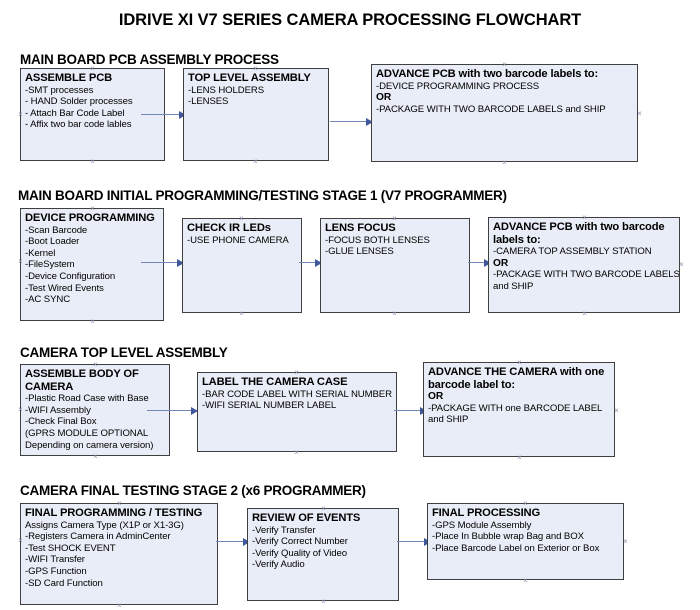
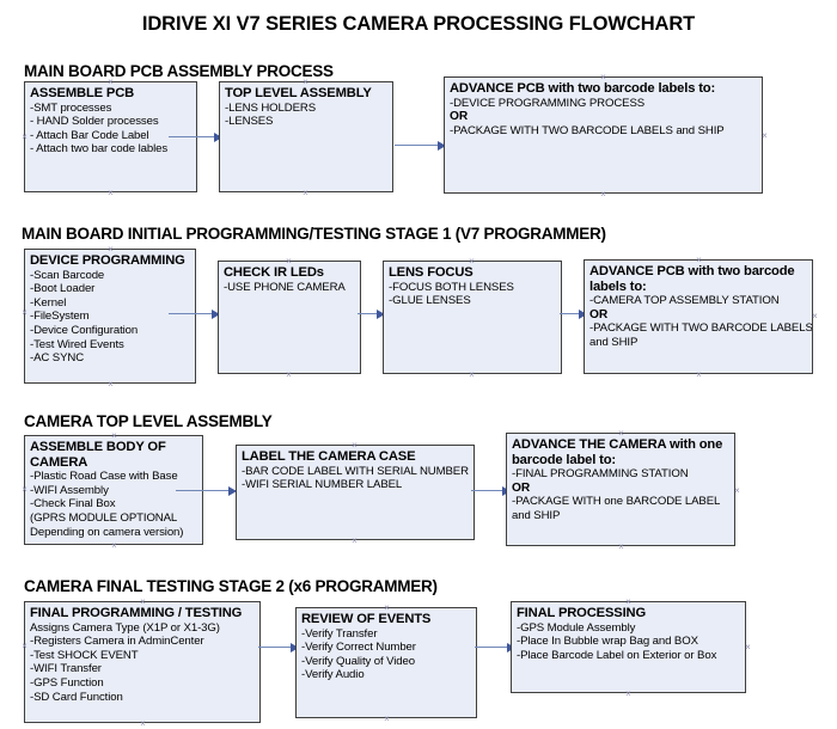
  IDRIVE XI V7 SERIES CAMERA PROCESSING FLOWCHART
  MAIN BOARD PCB ASSEMBLY PROCESS
  ASSEMBLE PCB
  -SMT processes
  - HAND Solder processes
  - Attach Bar Code Label
- - Affix two bar code lables
+ - Attach two bar code lables
  TOP LEVEL ASSEMBLY
  -LENS HOLDERS
  -LENSES
  ADVANCE PCB with two barcode labels to:
  -DEVICE PROGRAMMING PROCESS
  OR
  -PACKAGE WITH TWO BARCODE LABELS and SHIP
  MAIN BOARD INITIAL PROGRAMMING/TESTING STAGE 1 (V7 PROGRAMMER)
  DEVICE PROGRAMMING
  -Scan Barcode
  -Boot Loader
  -Kernel
  -FileSystem
  -Device Configuration
  -Test Wired Events
  -AC SYNC
  CHECK IR LEDs
  -USE PHONE CAMERA
  LENS FOCUS
  -FOCUS BOTH LENSES
  -GLUE LENSES
  ADVANCE PCB with two barcode labels to:
  -CAMERA TOP ASSEMBLY STATION
  OR
  -PACKAGE WITH TWO BARCODE LABELS
  and SHIP
  CAMERA TOP LEVEL ASSEMBLY
  ASSEMBLE BODY OF CAMERA
  -Plastic Road Case with Base
  -WIFI Assembly
  -Check Final Box
  (GPRS MODULE OPTIONAL
  Depending on camera version)
  LABEL THE CAMERA CASE
  -BAR CODE LABEL WITH SERIAL NUMBER
  -WIFI SERIAL NUMBER LABEL
  ADVANCE THE CAMERA with one barcode label to:
+ -FINAL PROGRAMMING STATION
  OR
  -PACKAGE WITH one BARCODE LABEL
  and SHIP
  CAMERA FINAL TESTING STAGE 2 (x6 PROGRAMMER)
  FINAL PROGRAMMING / TESTING
  Assigns Camera Type (X1P or X1-3G)
  -Registers Camera in AdminCenter
  -Test SHOCK EVENT
  -WIFI Transfer
  -GPS Function
  -SD Card Function
  REVIEW OF EVENTS
  -Verify Transfer
  -Verify Correct Number
  -Verify Quality of Video
  -Verify Audio
  FINAL PROCESSING
  -GPS Module Assembly
  -Place In Bubble wrap Bag and BOX
  -Place Barcode Label on Exterior or Box
